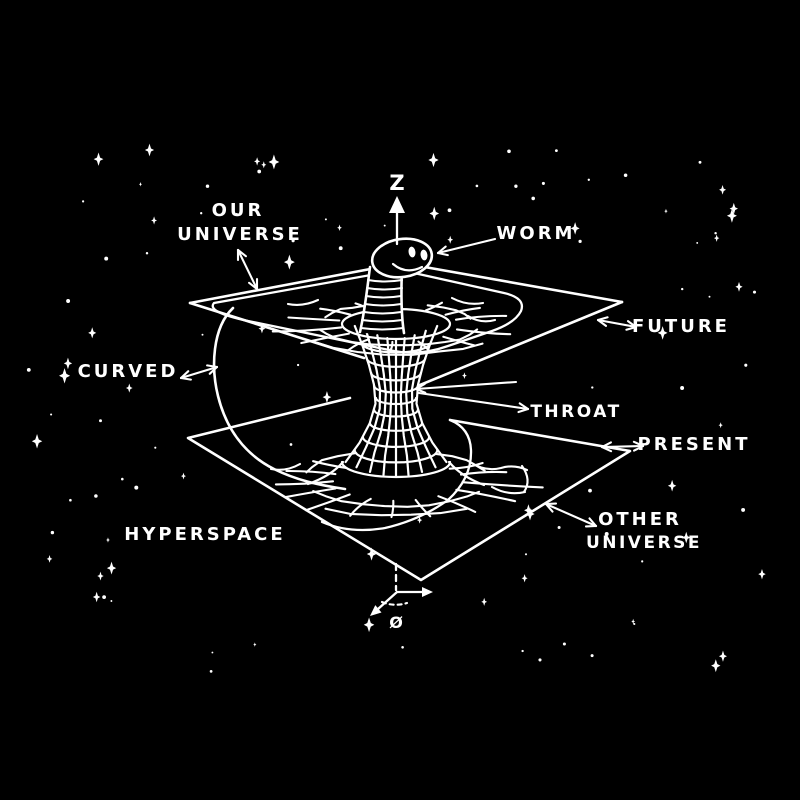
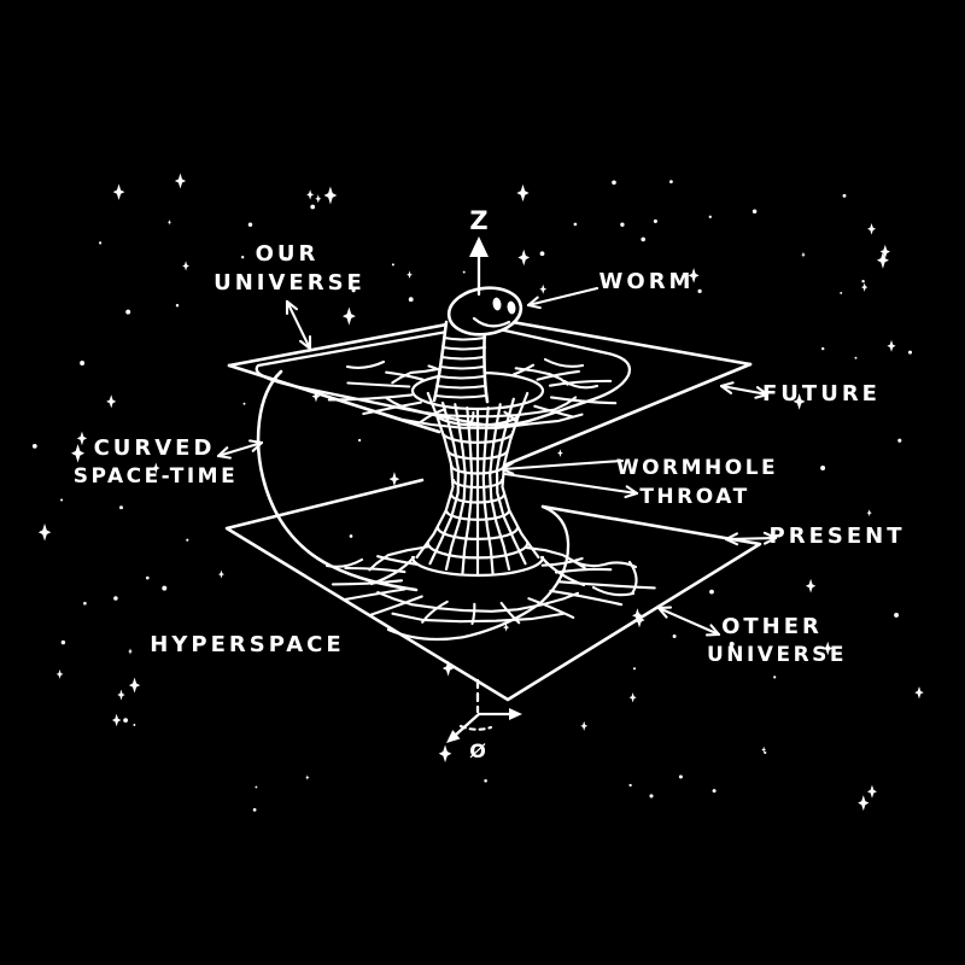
  OUR
  UNIVERSE
  WORM
  FUTURE
  CURVED
+ SPACE-TIME
+ WORMHOLE
  THROAT
  PRESENT
  HYPERSPACE
  OTHER
  UNIVERSE
  Z
  Ø
